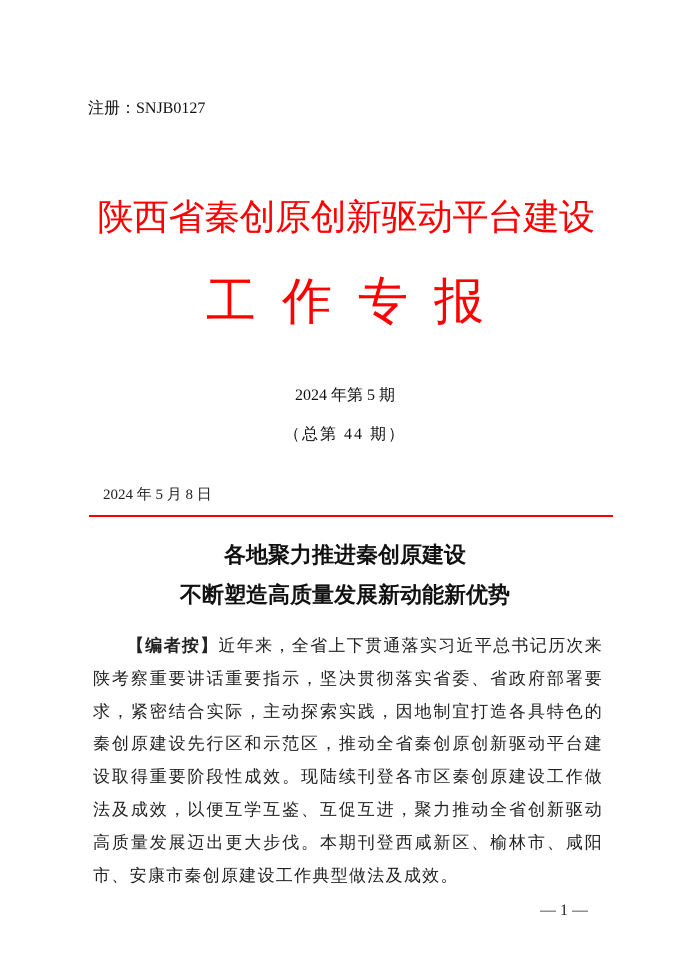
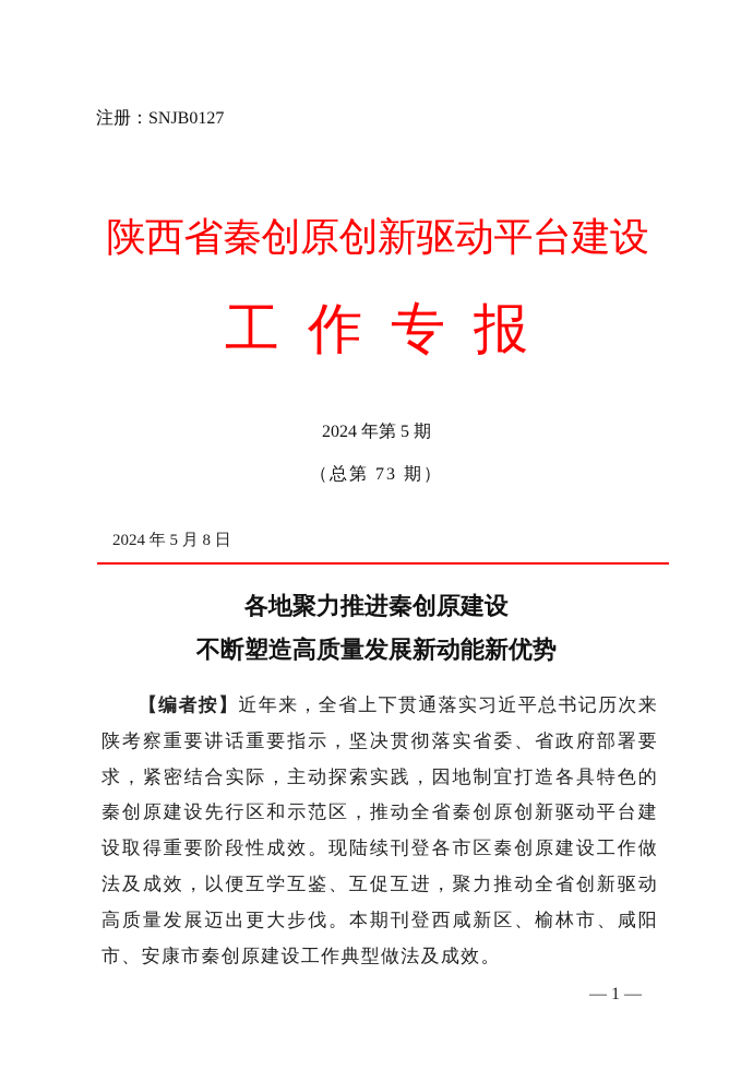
  注册：SNJB0127
  陕西省秦创原创新驱动平台建设
  工作专报
  2024 年第 5 期
- （总第 44 期）
+ （总第 73 期）
  2024 年 5 月 8 日
  各地聚力推进秦创原建设
  不断塑造高质量发展新动能新优势
  【编者按】近年来，全省上下贯通落实习近平总书记历次来陕考察重要讲话重要指示，坚决贯彻落实省委、省政府部署要求，紧密结合实际，主动探索实践，因地制宜打造各具特色的秦创原建设先行区和示范区，推动全省秦创原创新驱动平台建设取得重要阶段性成效。现陆续刊登各市区秦创原建设工作做法及成效，以便互学互鉴、互促互进，聚力推动全省创新驱动高质量发展迈出更大步伐。本期刊登西咸新区、榆林市、咸阳市、安康市秦创原建设工作典型做法及成效。
  — 1 —
